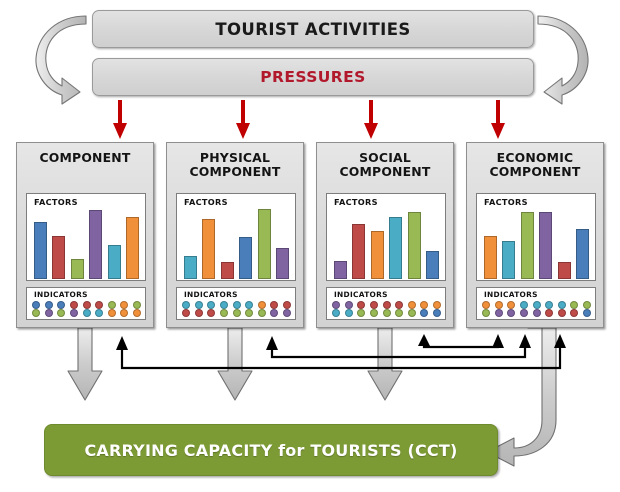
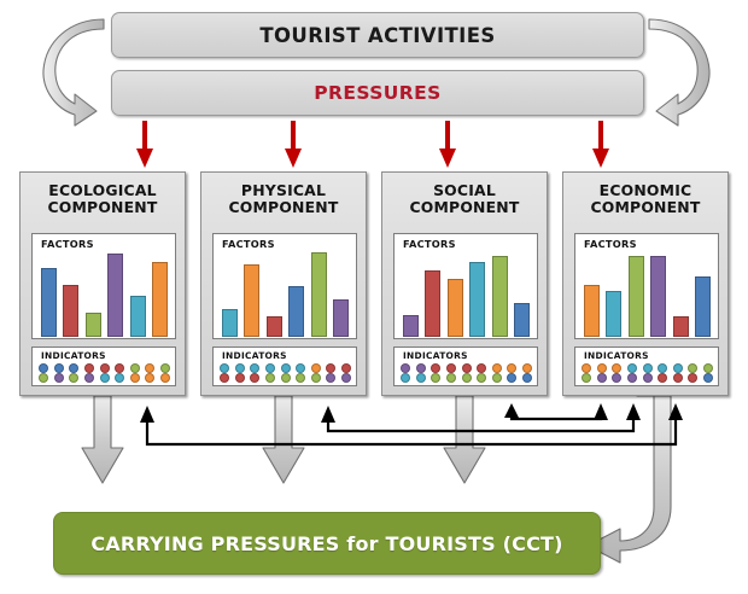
  TOURIST ACTIVITIES
  PRESSURES
+ ECOLOGICAL
  COMPONENT
  FACTORS
  INDICATORS
  PHYSICAL
  COMPONENT
  FACTORS
  INDICATORS
  SOCIAL
  COMPONENT
  FACTORS
  INDICATORS
  ECONOMIC
  COMPONENT
  FACTORS
  INDICATORS
- CARRYING CAPACITY for TOURISTS (CCT)
+ CARRYING PRESSURES for TOURISTS (CCT)
